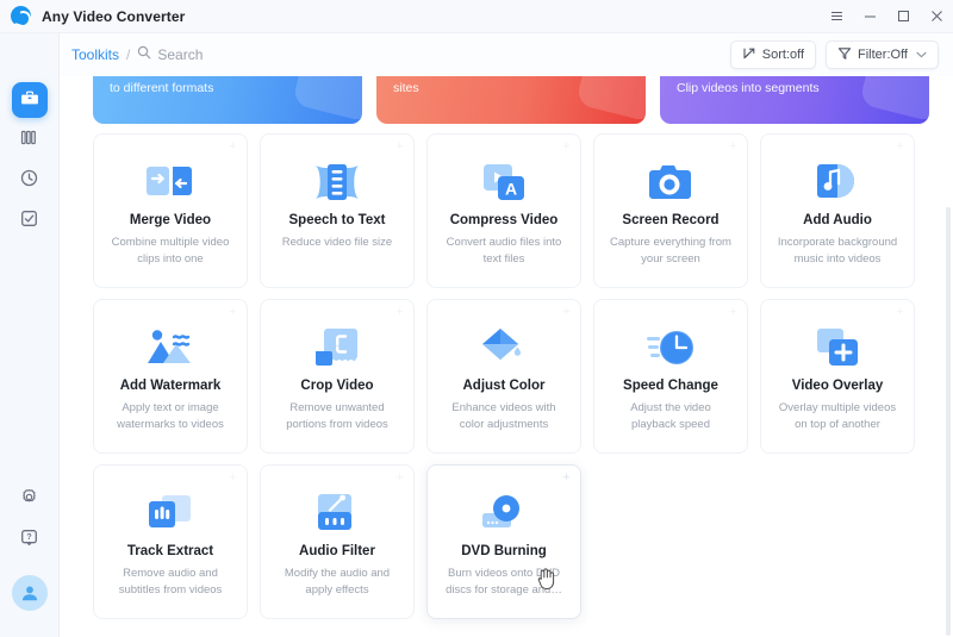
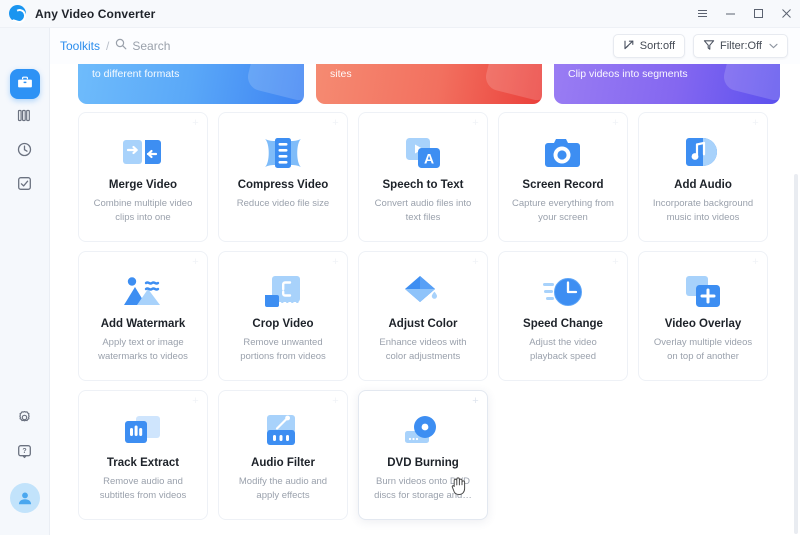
  Any Video Converter
  Toolkits
  /
  Search
  Sort:off
  Filter:Off
  to different formats
  sites
  Clip videos into segments
  Merge Video
  Combine multiple video clips into one
- Speech to Text
+ Compress Video
  Reduce video file size
  A
- Compress Video
+ Speech to Text
  Convert audio files into text files
  Screen Record
  Capture everything from your screen
  Add Audio
  Incorporate background music into videos
  Add Watermark
  Apply text or image watermarks to videos
  Crop Video
  Remove unwanted portions from videos
  Adjust Color
  Enhance videos with color adjustments
  Speed Change
  Adjust the video playback speed
  Video Overlay
  Overlay multiple videos on top of another
  Track Extract
  Remove audio and subtitles from videos
  Audio Filter
  Modify the audio and apply effects
  +
  DVD Burning
  Burn videos onto DD discs for storage and…
